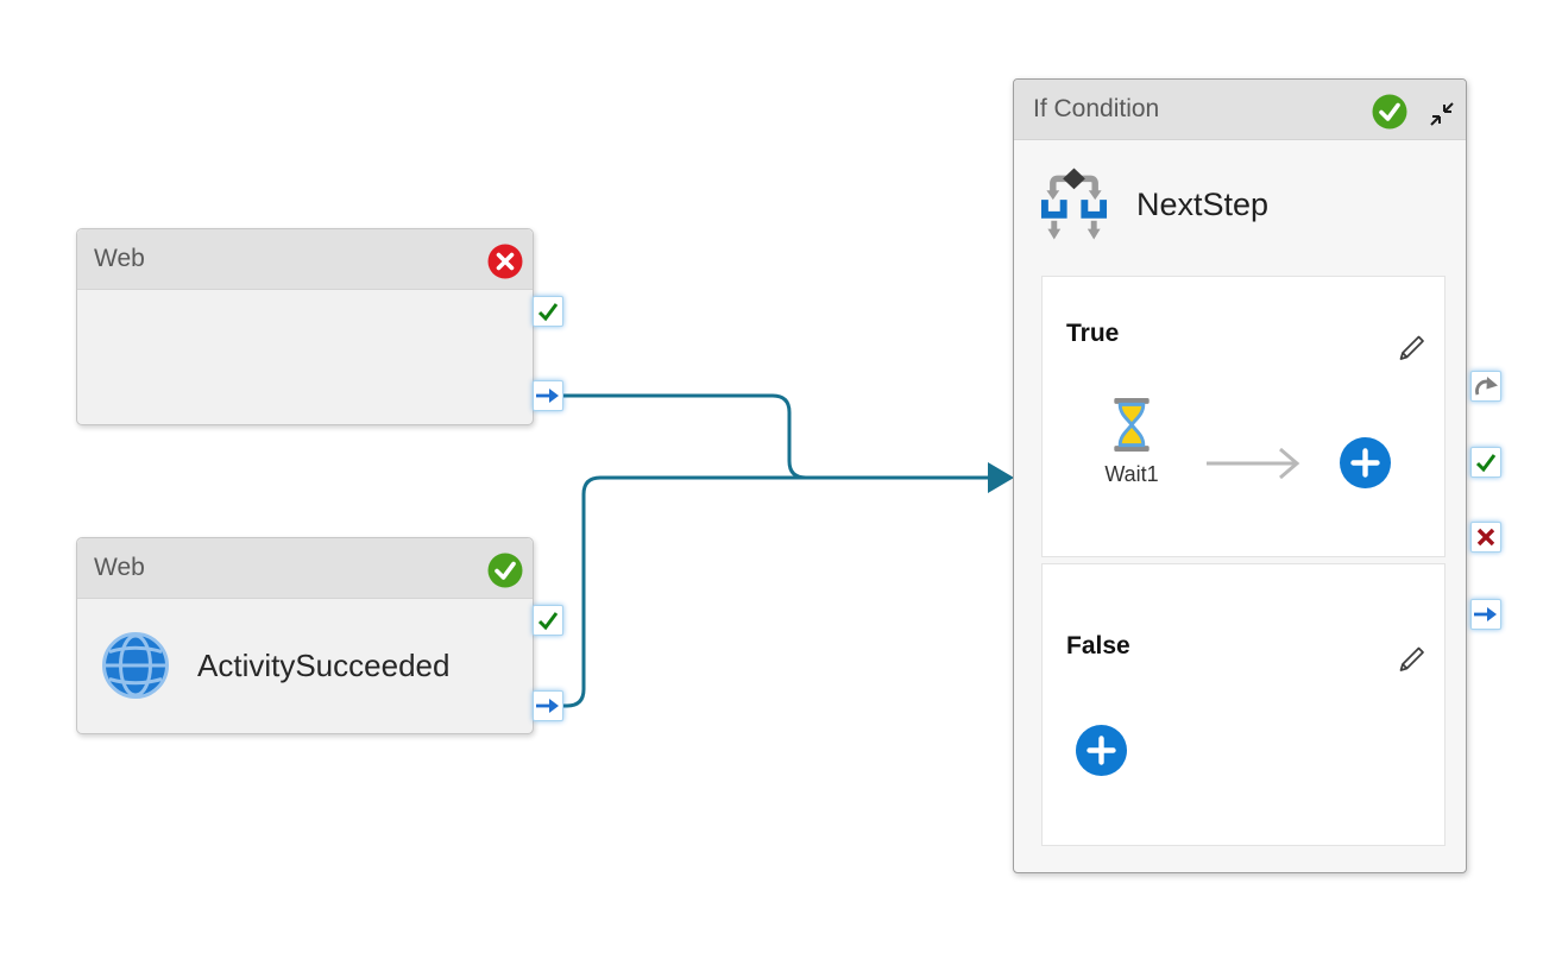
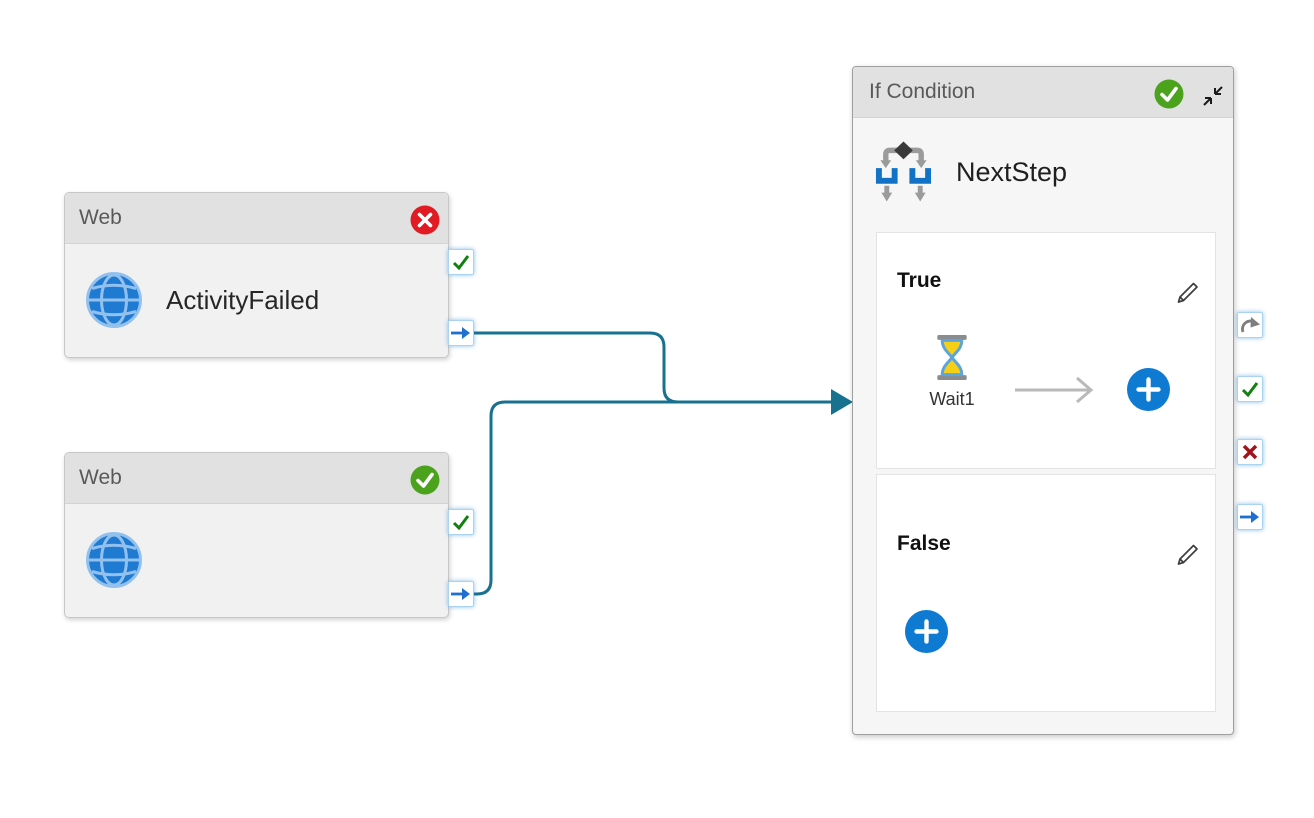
  Web
+ ActivityFailed
  Web
- ActivitySucceeded
  If Condition
  NextStep
  True
  Wait1
  False
